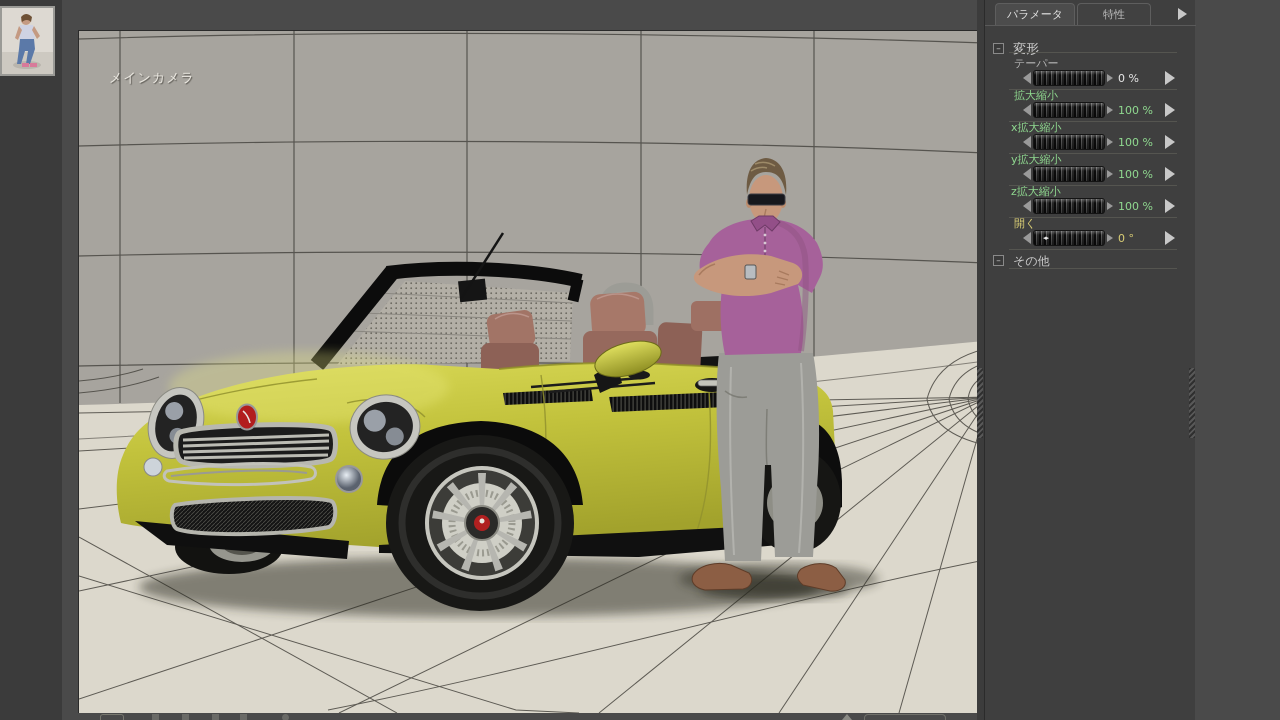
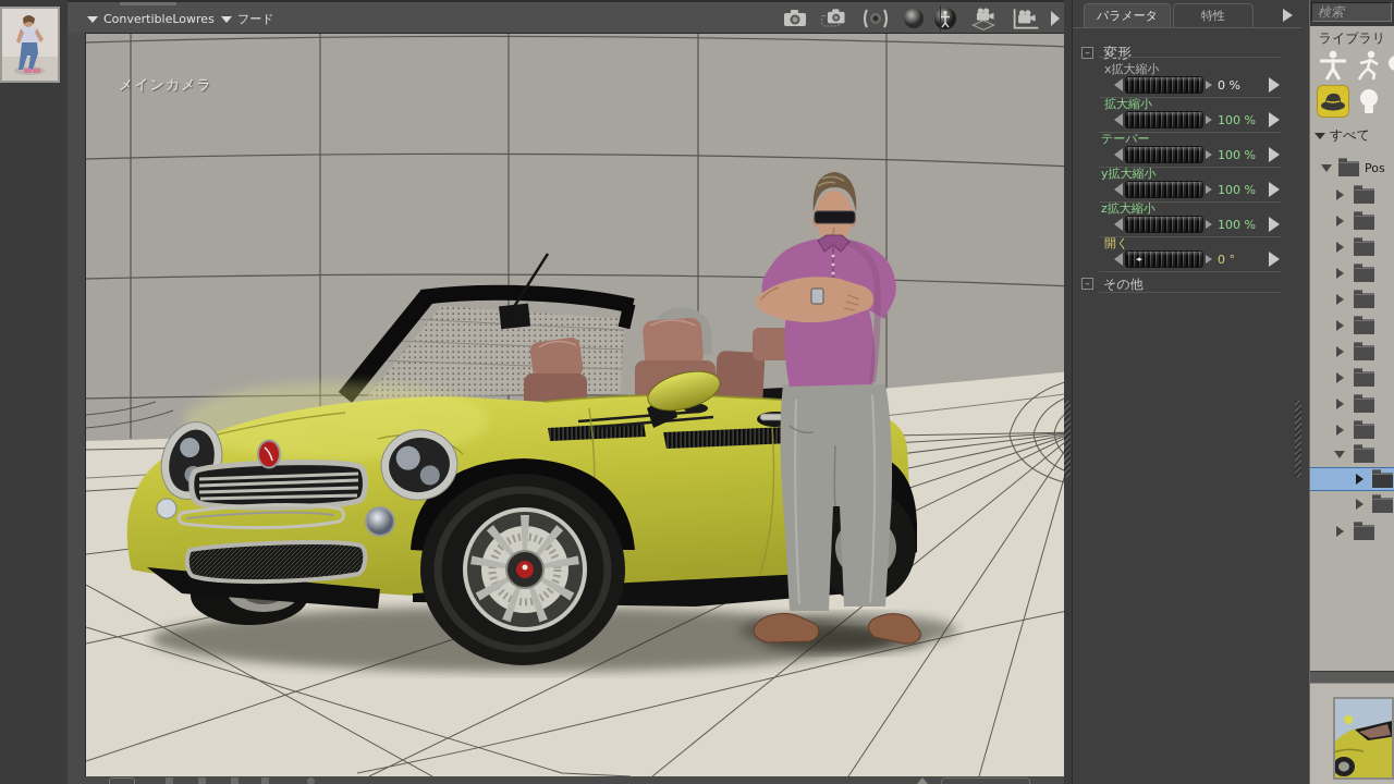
+ ConvertibleLowres
+ フード
  メインカメラ
  パラメータ
  特性
  – 変形
- テーパー
+ x拡大縮小
  0 %
  拡大縮小
  100 %
- x拡大縮小
+ テーパー
  100 %
  y拡大縮小
  100 %
  z拡大縮小
  100 %
  開く
  ◂▸
  0 °
  – その他
+ 検索
+ ライブラリ
+ すべて
+ Pos
